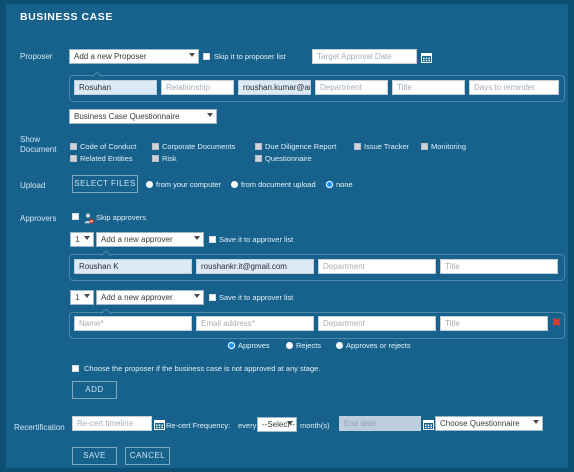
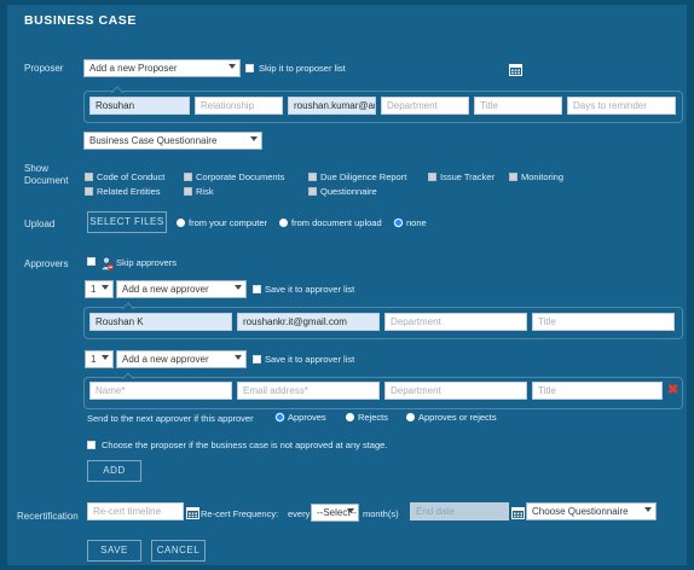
  BUSINESS CASE
  Proposer
  Add a new Proposer
  Skip it to proposer list
- Target Approval Date
  Rosuhan
  Relationship
  roushan.kumar@a
  Department
  Title
  Days to reminder
  Business Case Questionnaire
  Show
  Document
  Code of Conduct
  Corporate Documents
  Due Diligence Report
  Issue Tracker
  Monitoring
  Related Entities
  Risk
  Questionnaire
  Upload
  SELECT FILES
  from your computer
  from document upload
  none
  Approvers
  Skip approvers
  1
  Add a new approver
  Save it to approver list
  Roushan K
  roushankr.it@gmail.com
  Department
  Title
  1
  Add a new approver
  Save it to approver list
  Name*
  Email address*
  Department
  Title
  ✖
+ Send to the next approver if this approver
  Approves
  Rejects
  Approves or rejects
  Choose the proposer if the business case is not approved at any stage.
  ADD
  Recertification
  Re-cert timeline
  Re-cert Frequency:
  every
  --Select--
  month(s)
  End date
  Choose Questionnaire
  SAVE
  CANCEL
